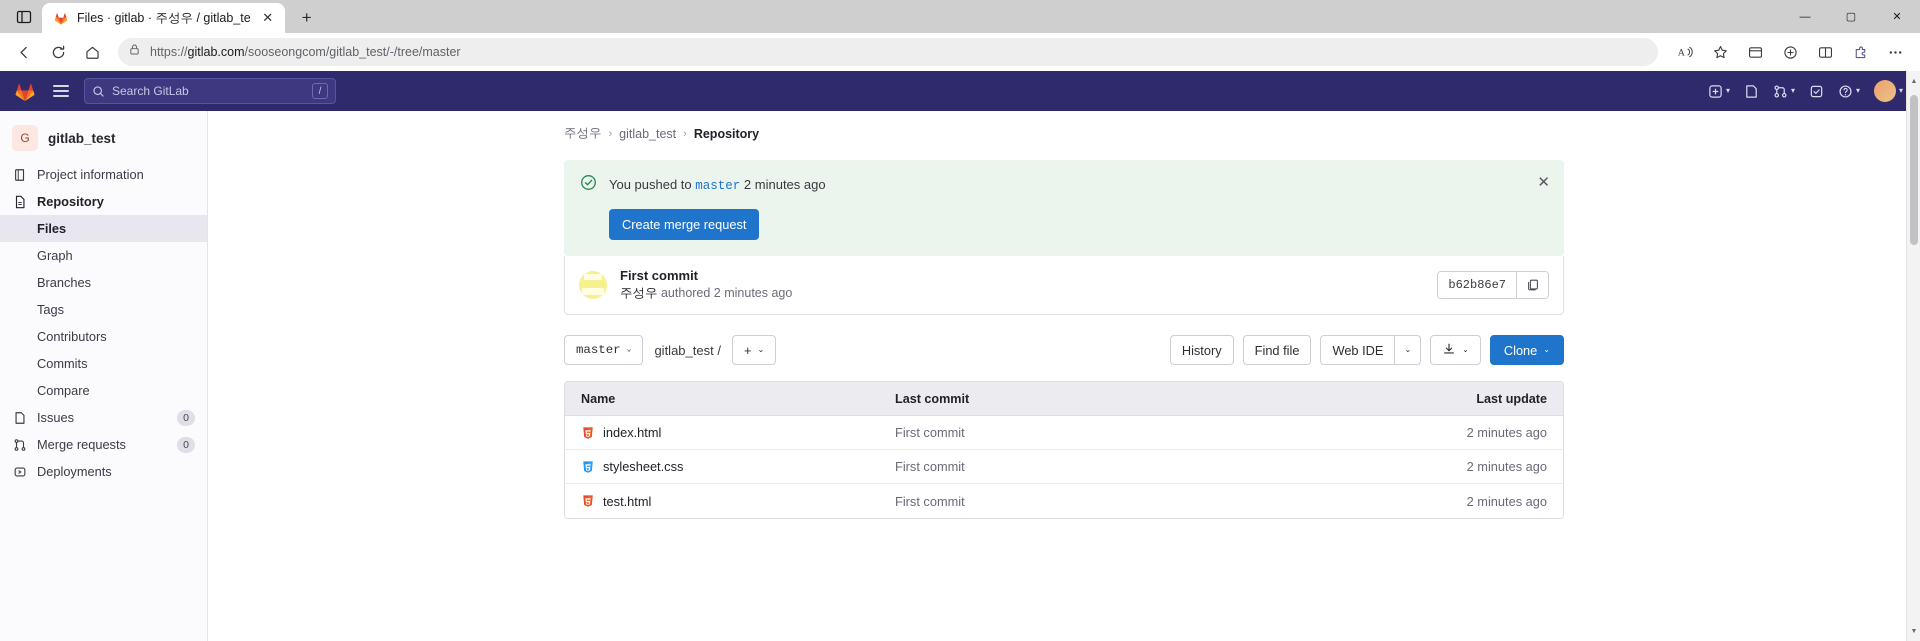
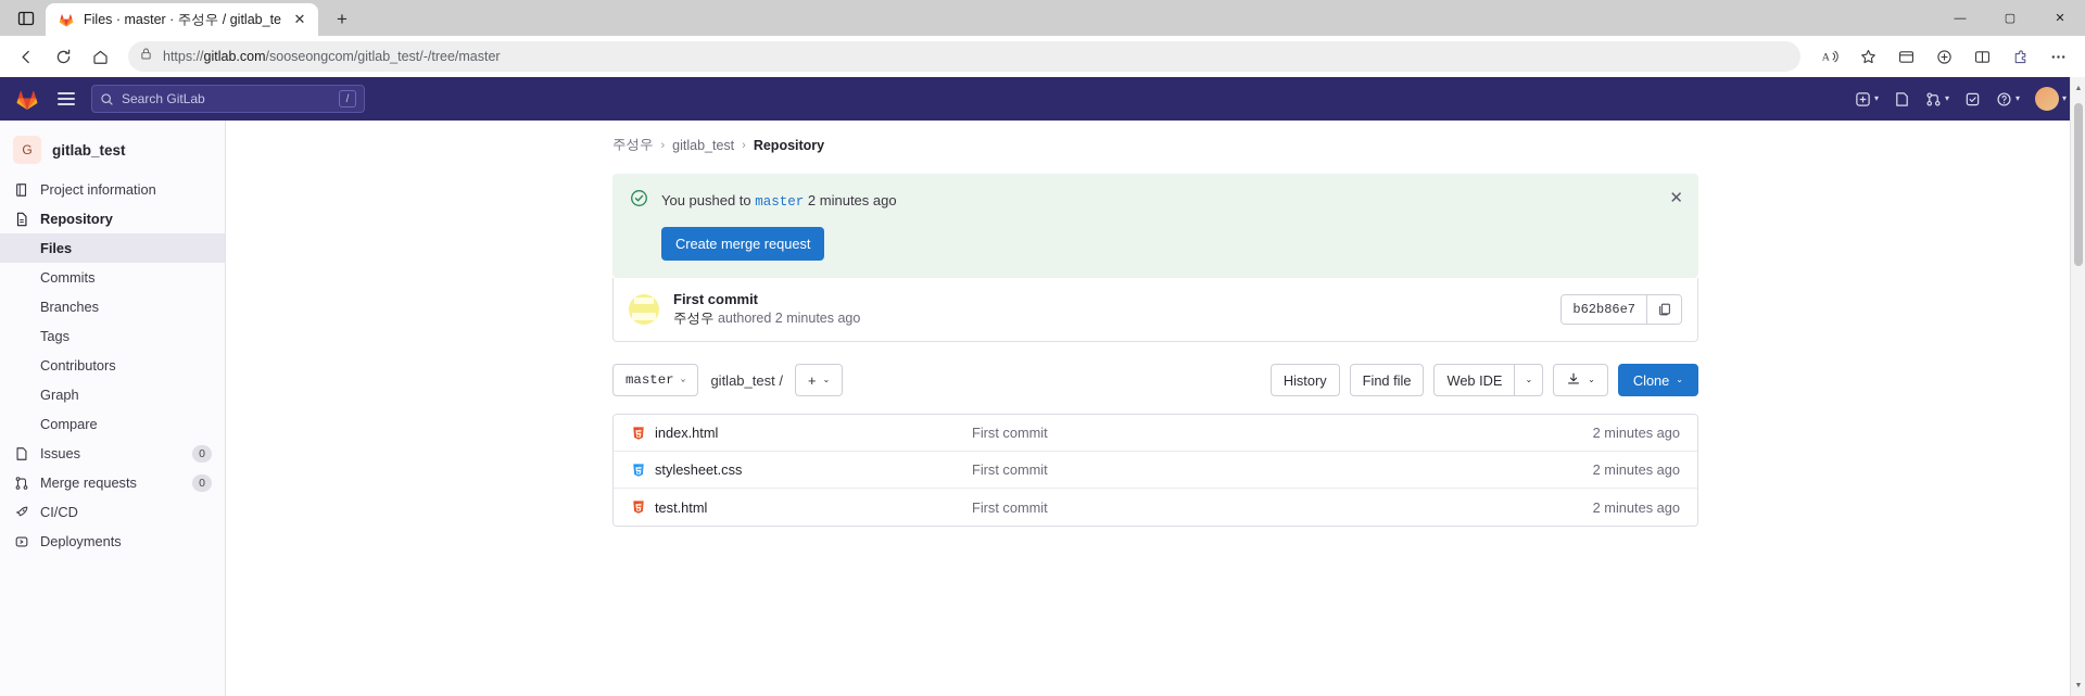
- Files · gitlab · 주성우 / gitlab_te
+ Files · master · 주성우 / gitlab_te
  ✕
  +
  —
  ▢
  ✕
  https://gitlab.com/sooseongcom/gitlab_test/-/tree/master
  A
  Search GitLab
  /
  ▾
  ▾
  ▾
  ▾
  G
  gitlab_test
  Project information
  Repository
  Files
- Graph
+ Commits
  Branches
  Tags
  Contributors
- Commits
+ Graph
  Compare
  Issues
  0
  Merge requests
  0
+ CI/CD
  Deployments
  주성우
  ›
  gitlab_test
  ›
  Repository
  You pushed to master 2 minutes ago
  ✕
  Create merge request
  First commit
  주성우 authored 2 minutes ago
  b62b86e7
  master
  ⌄
  gitlab_test /
  +
  ⌄
  History
  Find file
  Web IDE
  ⌄
  ⌄
  Clone
  ⌄
- Name
- Last commit
- Last update
  index.html
  First commit
  2 minutes ago
  stylesheet.css
  First commit
  2 minutes ago
  test.html
  First commit
  2 minutes ago
